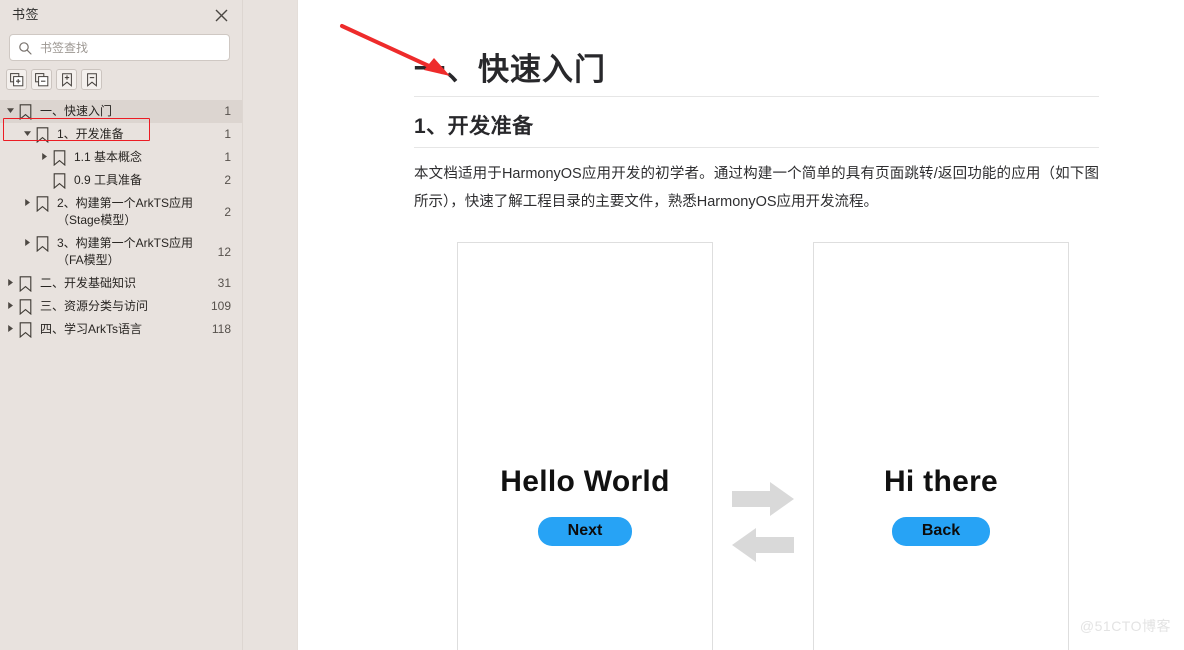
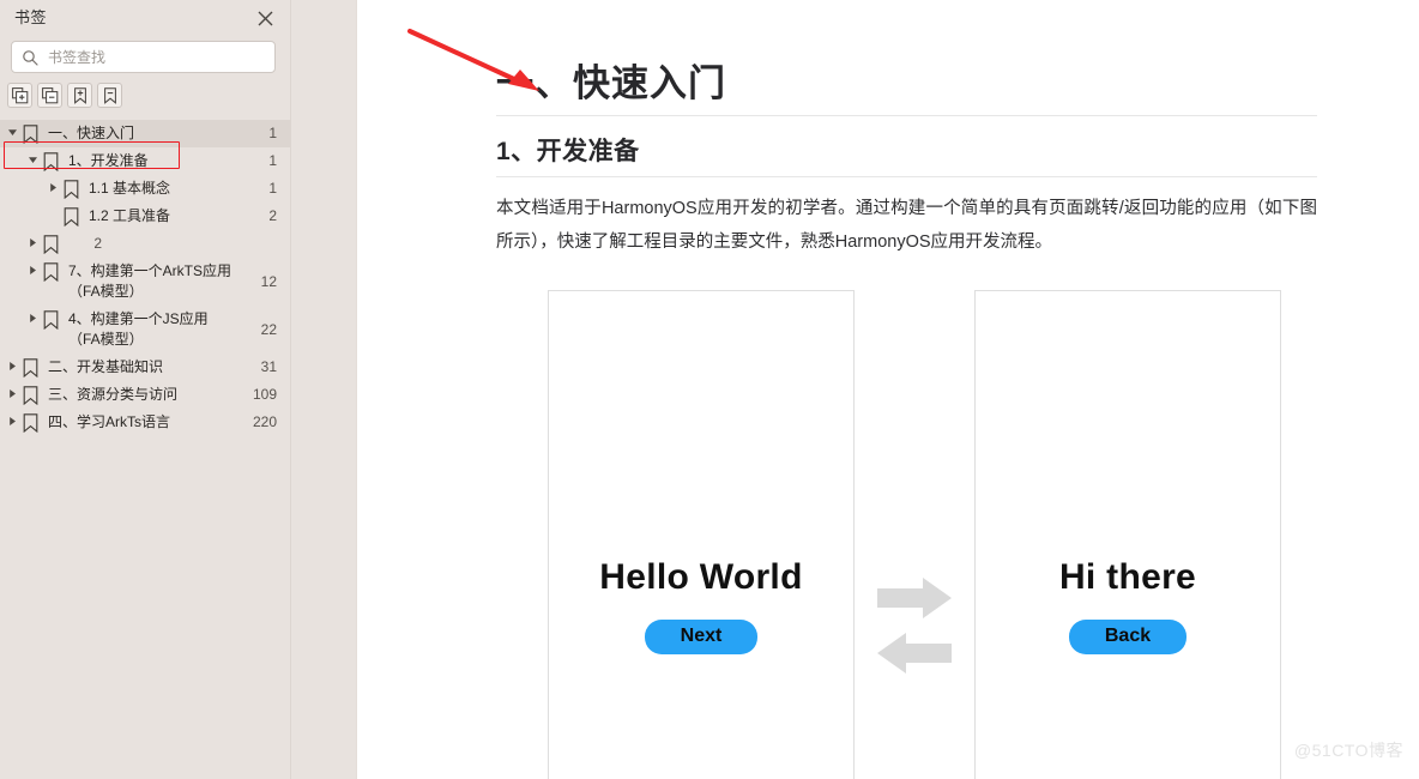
  书签
  书签查找
  一、快速入门
  1
  1、开发准备
  1
  1.1 基本概念
  1
- 0.9 工具准备
+ 1.2 工具准备
  2
- 2、构建第一个ArkTS应用（Stage模型）
  2
- 3、构建第一个ArkTS应用（FA模型）
+ 7、构建第一个ArkTS应用（FA模型）
  12
+ 4、构建第一个JS应用（FA模型）
+ 22
  二、开发基础知识
  31
  三、资源分类与访问
  109
  四、学习ArkTs语言
- 118
+ 220
  、快速入门
  1、开发准备
  本文档适用于HarmonyOS应用开发的初学者。通过构建一个简单的具有页面跳转/返回功能的应用（如下图所示），快速了解工程目录的主要文件，熟悉HarmonyOS应用开发流程。
  Hello World
  Next
  Hi there
  Back
  @51CTO博客
